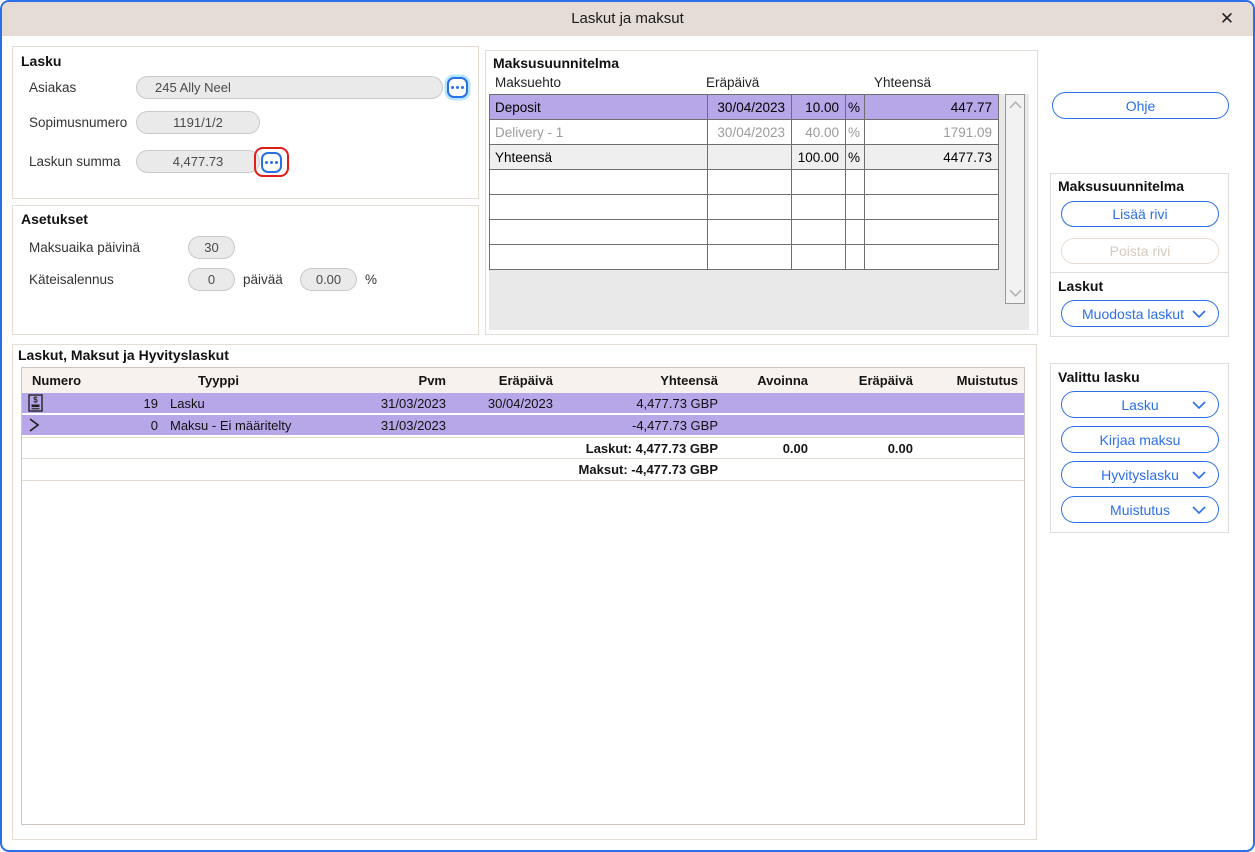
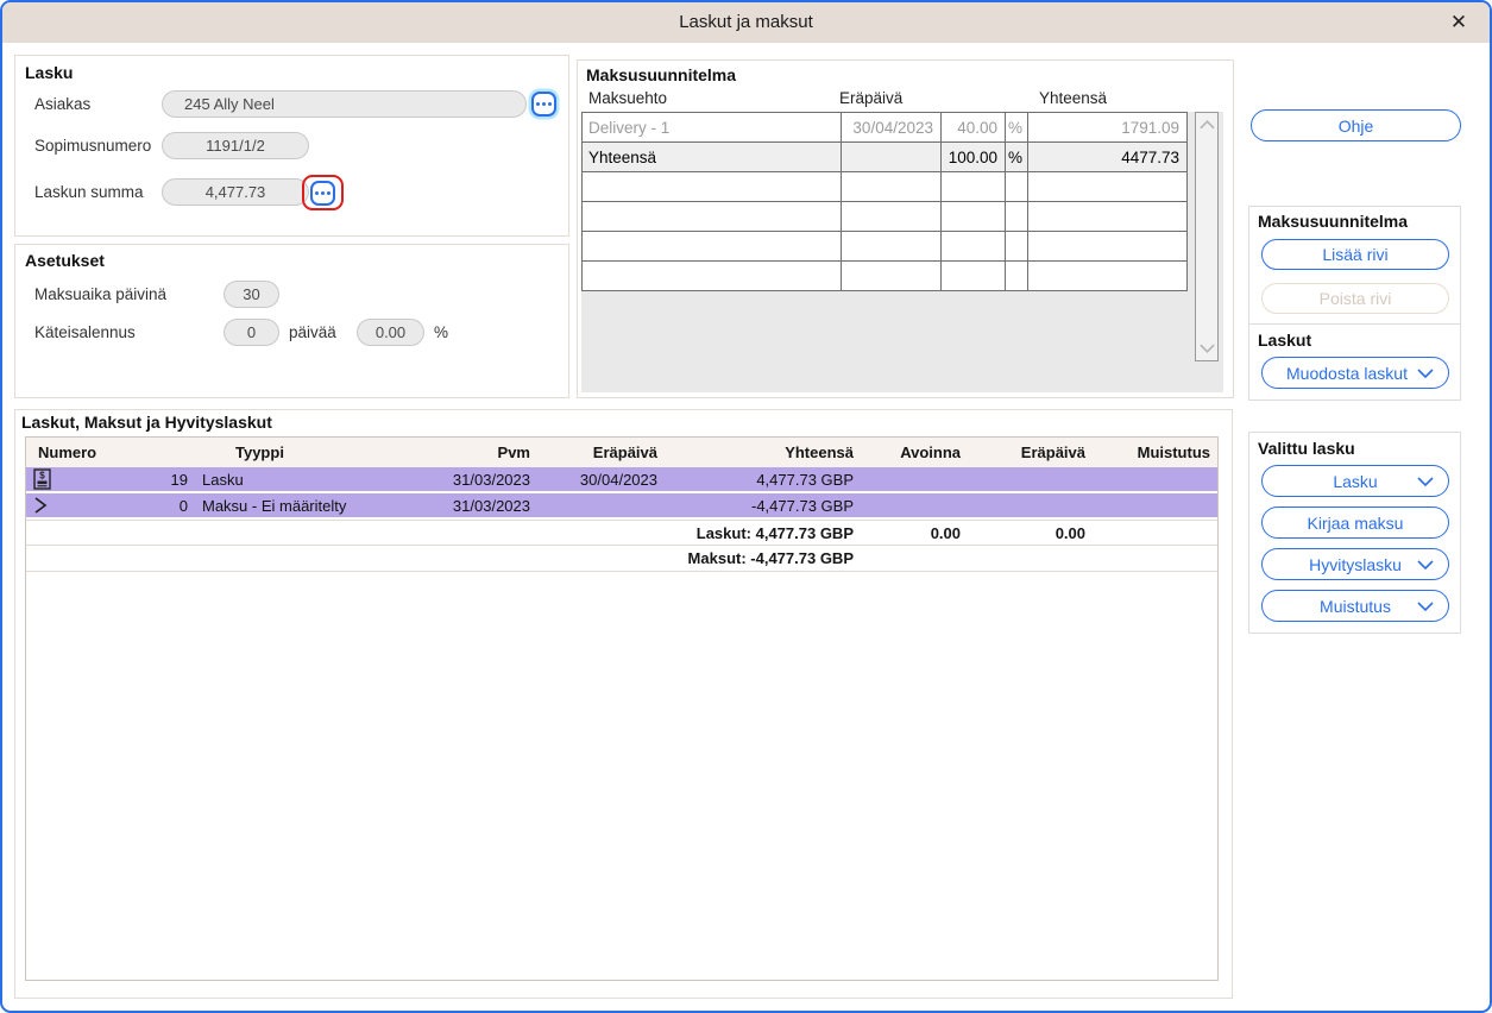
  Laskut ja maksut
  ✕
  Lasku
  Asiakas
  245 Ally Neel
  Sopimusnumero
  1191/1/2
  Laskun summa
  4,477.73
  Asetukset
  Maksuaika päivinä
  30
  Käteisalennus
  0
  päivää
  0.00
  %
  Maksusuunnitelma
  Maksuehto
  Eräpäivä
  Yhteensä
- Deposit	30/04/2023	10.00	%	447.77
  Delivery - 1	30/04/2023	40.00	%	1791.09
  Yhteensä		100.00	%	4477.73
  Ohje
  Maksusuunnitelma
  Lisää rivi
  Poista rivi
  Laskut
  Muodosta laskut
  Valittu lasku
  Lasku
  Kirjaa maksu
  Hyvityslasku
  Muistutus
  Laskut, Maksut ja Hyvityslaskut
  Numero
  Tyyppi
  Pvm
  Eräpäivä
  Yhteensä
  Avoinna
  Eräpäivä
  Muistutus
  $
  19
  Lasku
  31/03/2023
  30/04/2023
  4,477.73 GBP
  0
  Maksu - Ei määritelty
  31/03/2023
  -4,477.73 GBP
  Laskut: 4,477.73 GBP
  0.00
  0.00
  Maksut: -4,477.73 GBP
